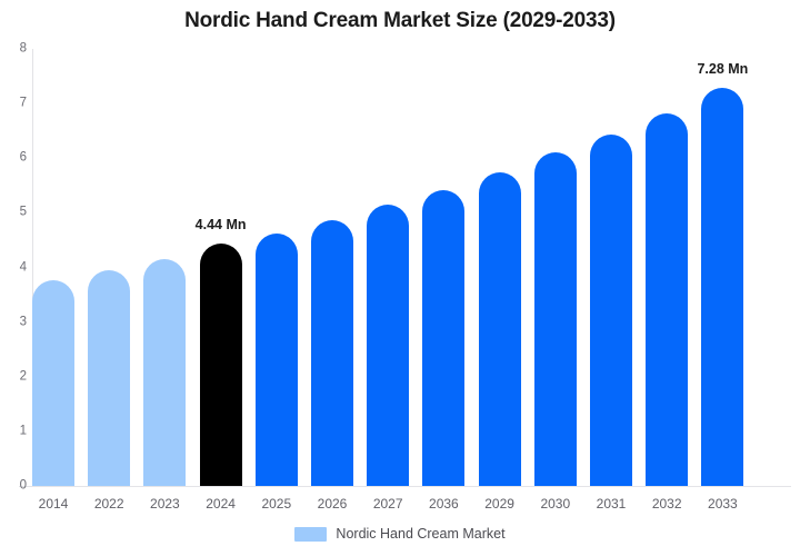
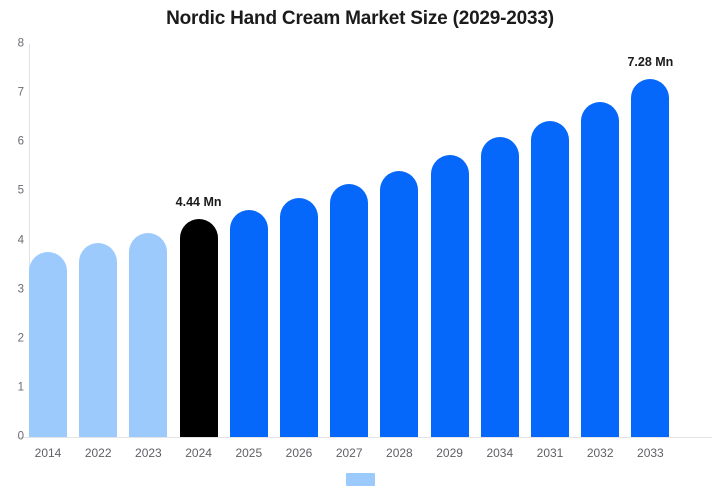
  Nordic Hand Cream Market Size (2029-2033)
  0
  1
  2
  3
  4
  5
  6
  7
  8
  2014
  2022
  2023
  2024
  4.44 Mn
  2025
  2026
  2027
- 2036
+ 2028
  2029
- 2030
+ 2034
  2031
  2032
  2033
  7.28 Mn
- Nordic Hand Cream Market
